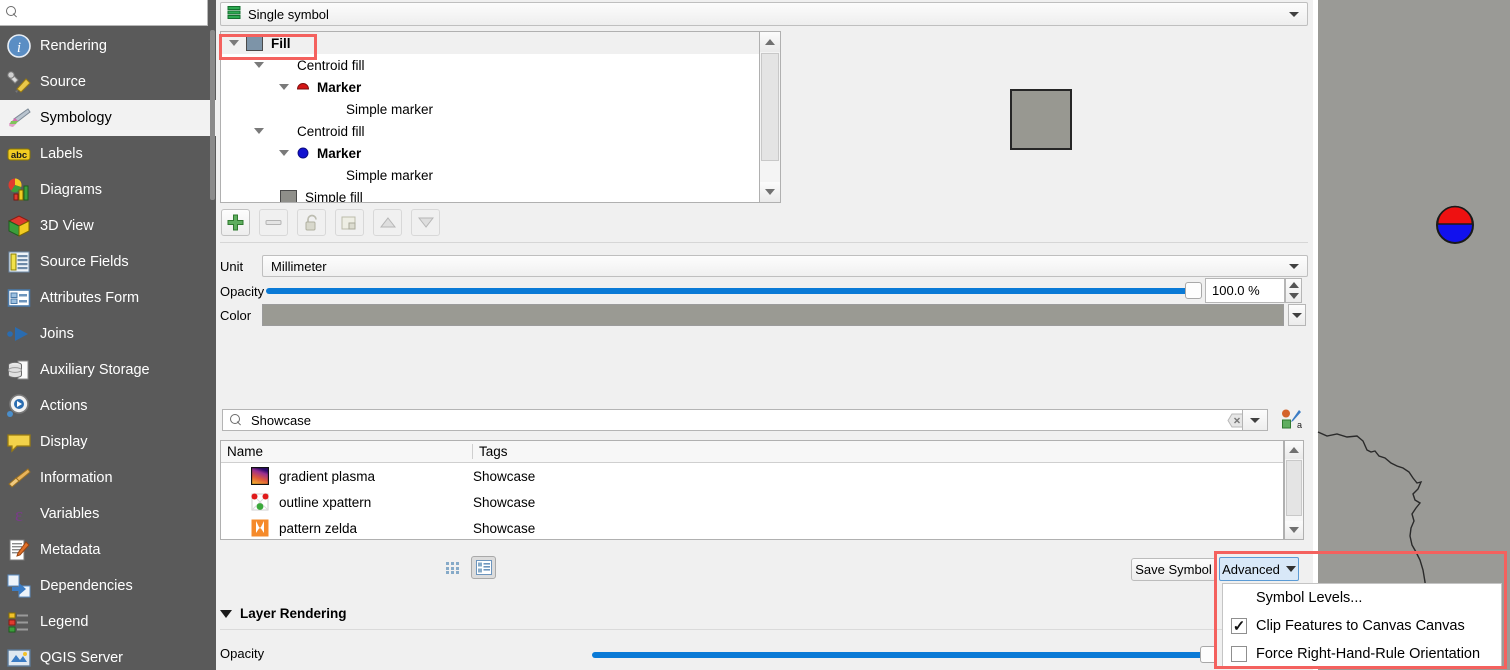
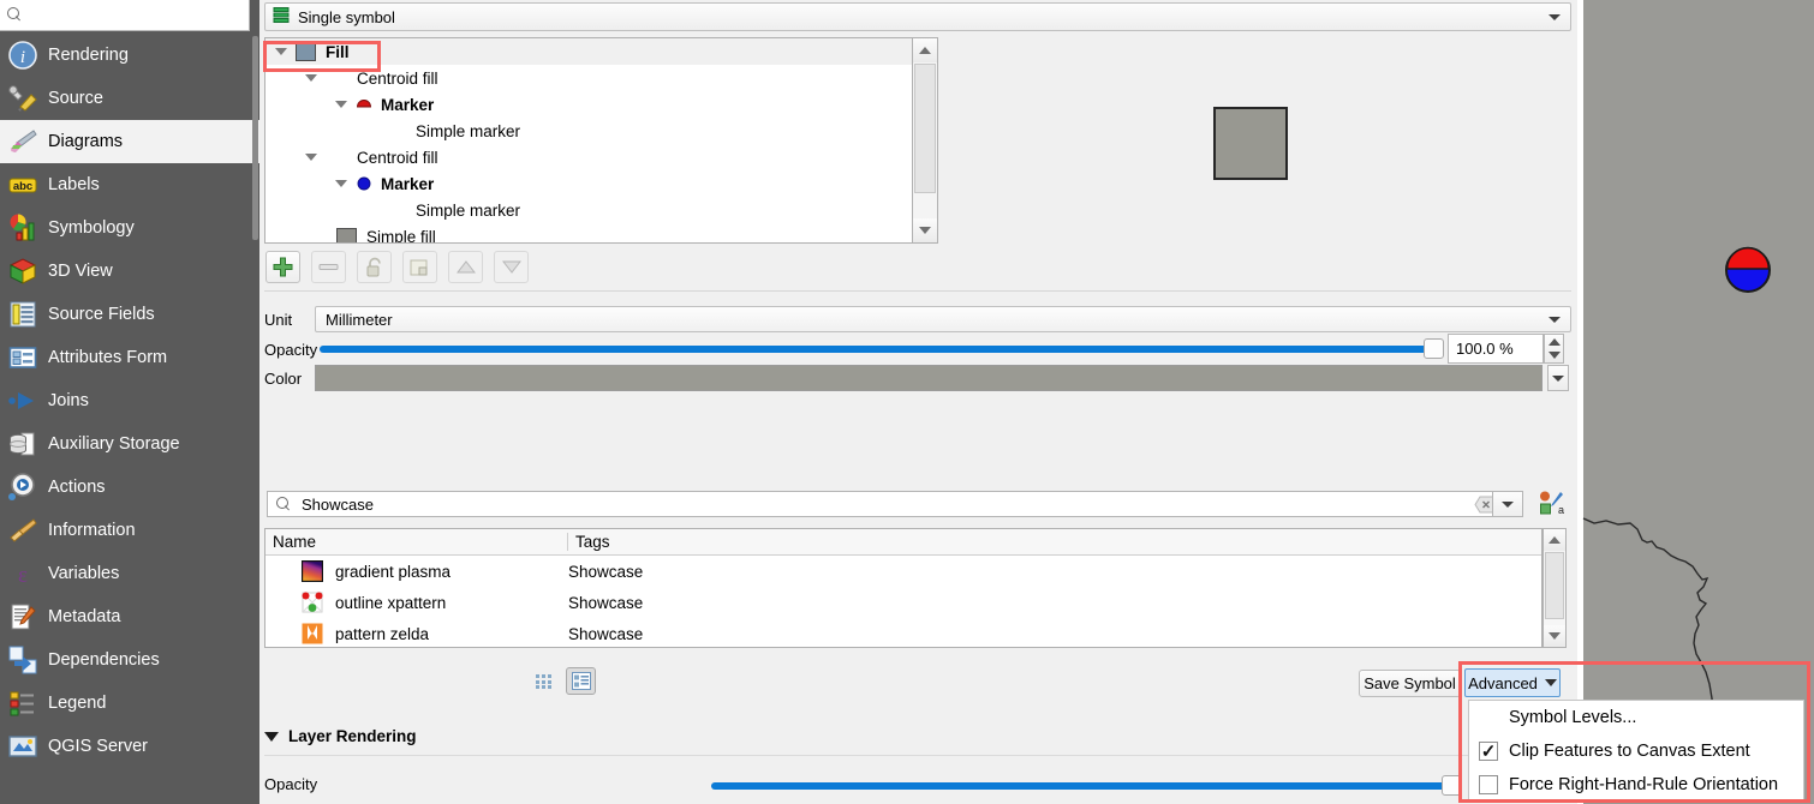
  i
  Rendering
  Source
- Symbology
+ Diagrams
  abc
  Labels
- Diagrams
+ Symbology
  3D View
  Source Fields
  Attributes Form
  Joins
  Auxiliary Storage
  Actions
- Display
  Information
  ε
  Variables
  Metadata
  Dependencies
  Legend
  QGIS Server
  Single symbol
  Fill
  Centroid fill
  Marker
  Simple marker
  Centroid fill
  Marker
  Simple marker
  Simple fill
  Unit
  Millimeter
  Opacity
  100.0 %
  Color
  Showcase
  a
  Name
  Tags
  gradient plasma
  Showcase
  outline xpattern
  Showcase
  pattern zelda
  Showcase
  Layer Rendering
  Opacity
  Save Symbol
  Advanced
  Symbol Levels...
  ✓
- Clip Features to Canvas Canvas
+ Clip Features to Canvas Extent
  Force Right-Hand-Rule Orientation
